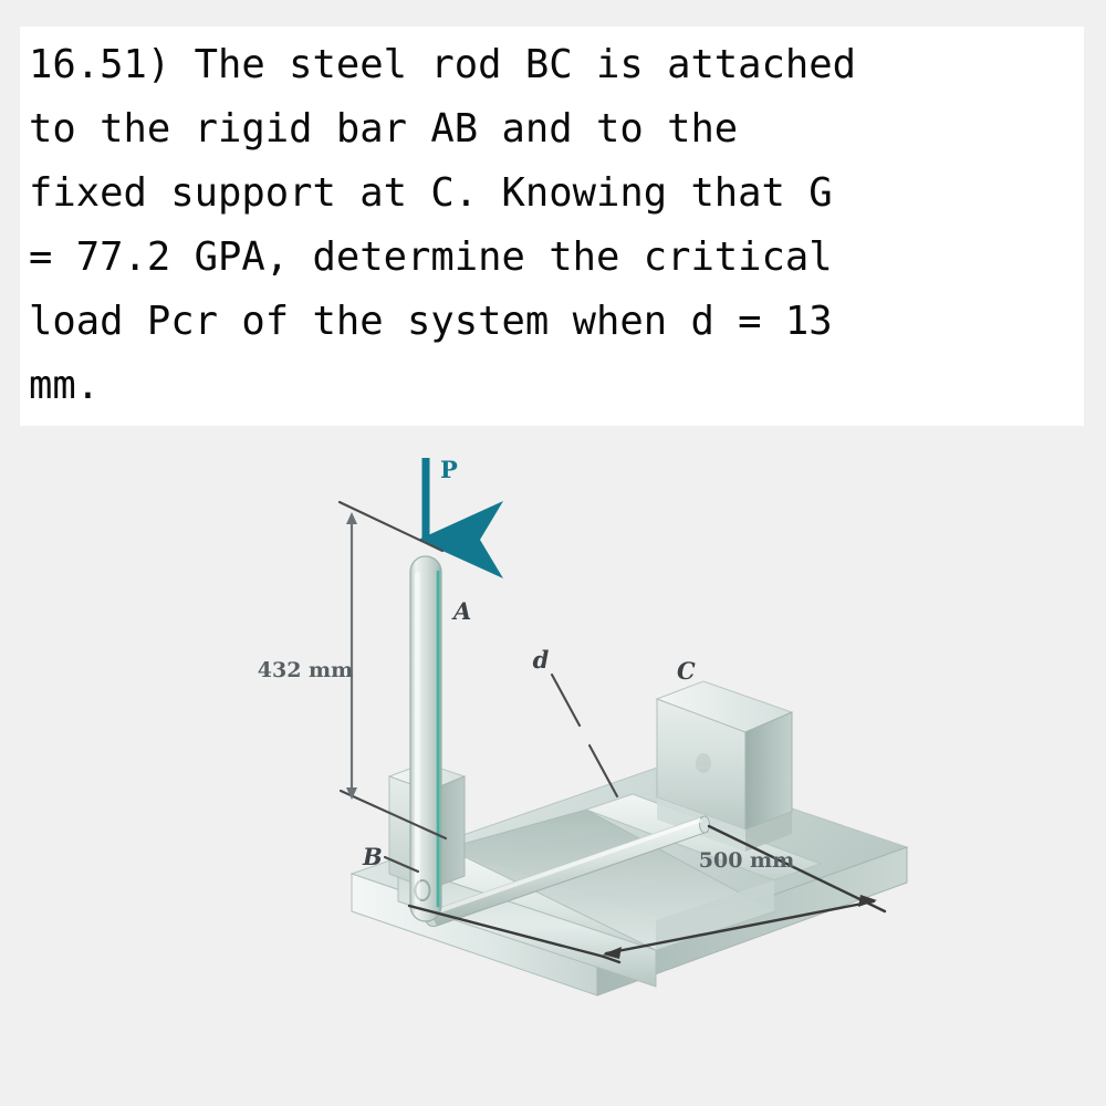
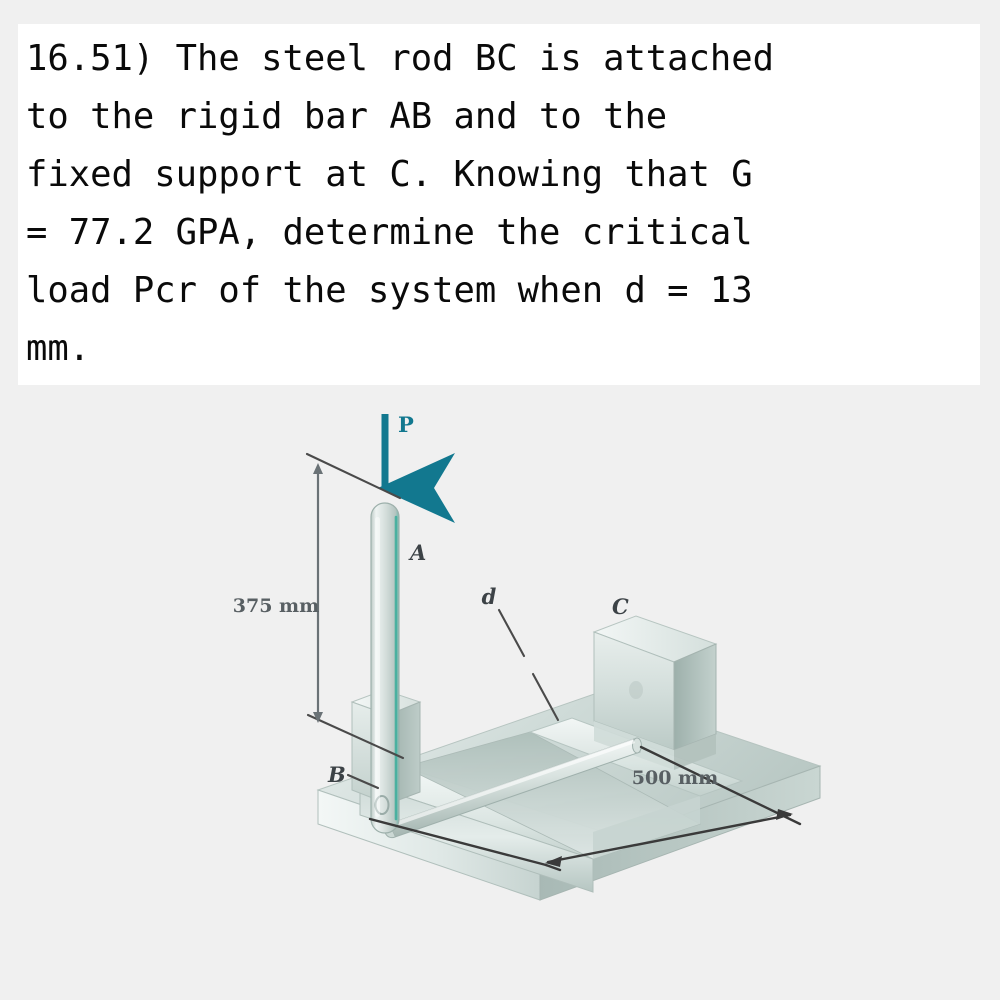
  16.51) The steel rod BC is attached
  to the rigid bar AB and to the
  fixed support at C. Knowing that G
  = 77.2 GPA, determine the critical
  load Pcr of the system when d = 13
  mm.
  P
- 432 mm
+ 375 mm
  500 mm
  d
  A
  B
  C
